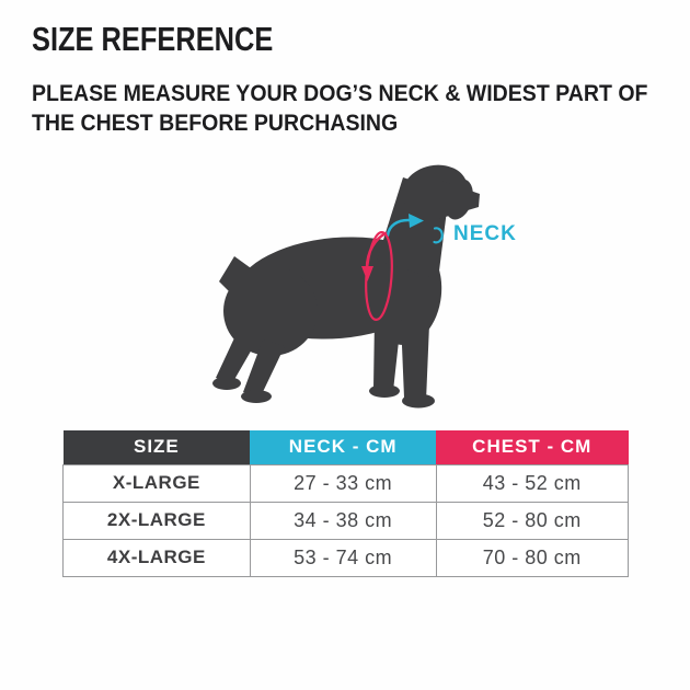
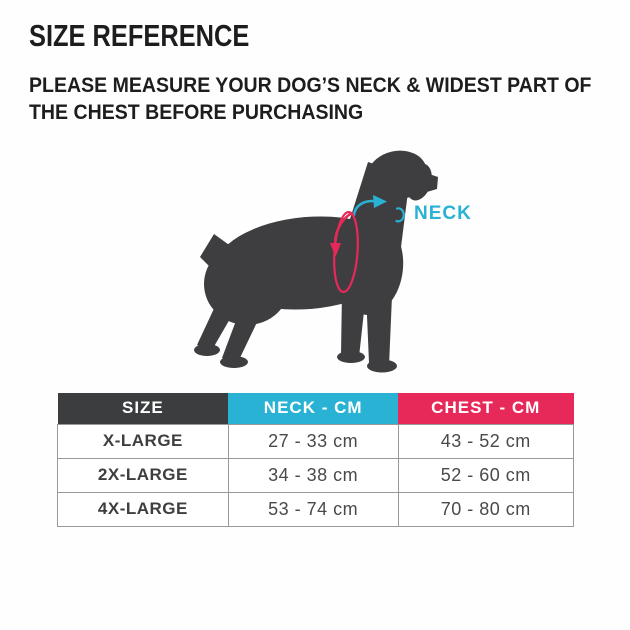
  SIZE REFERENCE
  PLEASE MEASURE YOUR DOG’S NECK & WIDEST PART OF
  THE CHEST BEFORE PURCHASING
  NECK
  SIZE	NECK - CM	CHEST - CM
  X-LARGE	27 - 33 cm	43 - 52 cm
- 2X-LARGE	34 - 38 cm	52 - 80 cm
+ 2X-LARGE	34 - 38 cm	52 - 60 cm
  4X-LARGE	53 - 74 cm	70 - 80 cm
